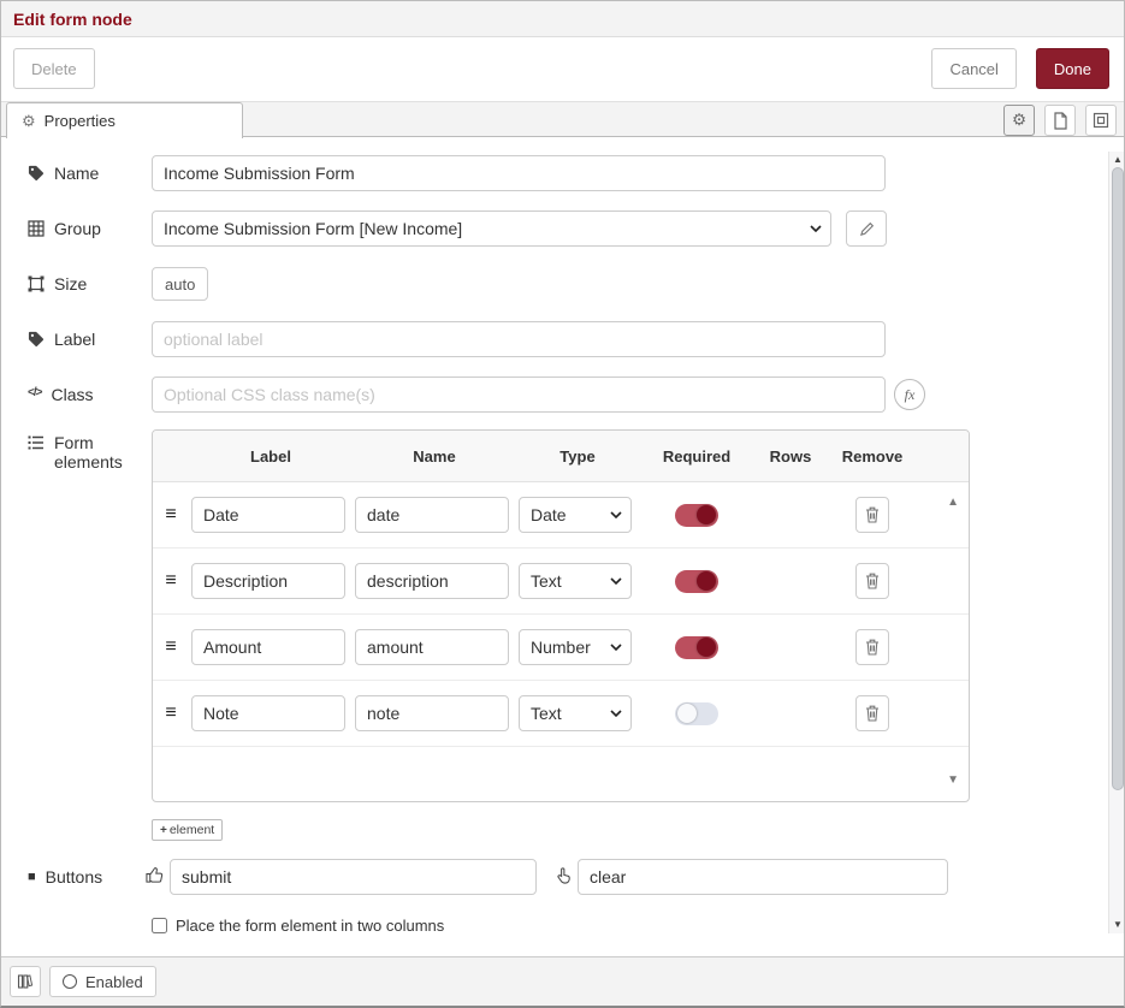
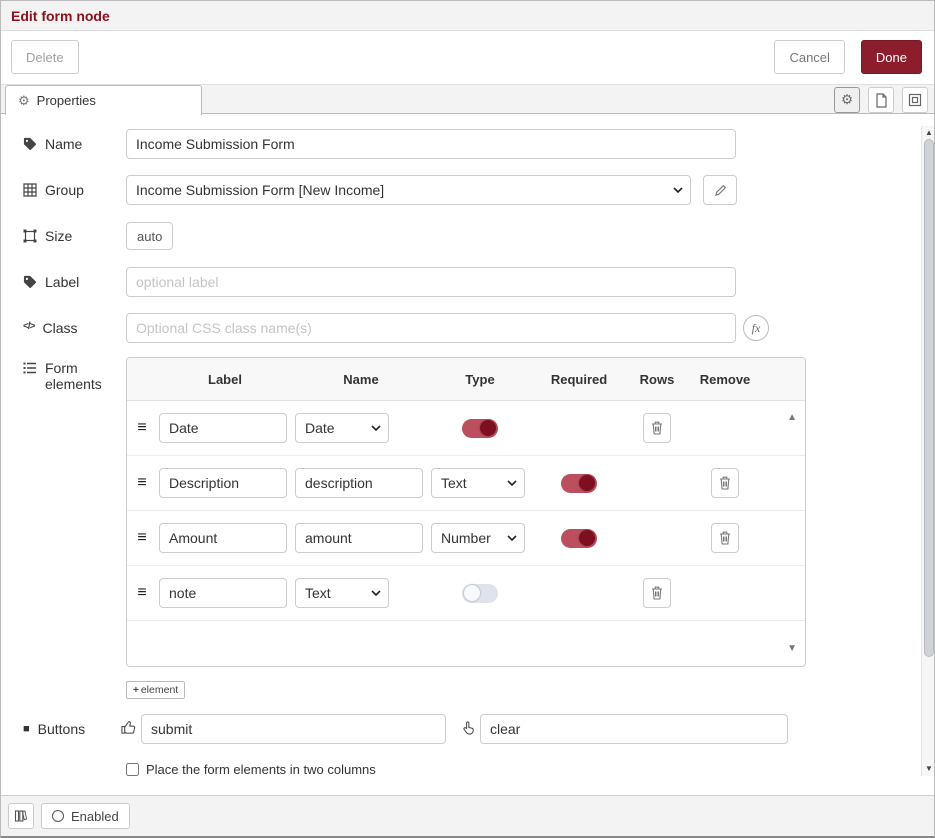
  Edit form node
  Delete
  Cancel
  Done
  ⚙
  Properties
  ⚙
  Name
  Income Submission Form
  Group
  Income Submission Form [New Income]
  Size
  auto
  Label
  optional label
  </>
  Class
  Optional CSS class name(s)
  fx
  Form elements
  Label
  Name
  Type
  Required
  Rows
  Remove
  ≡
  Date
- date
  Date
  ≡
  Description
  description
  Text
  ≡
  Amount
  amount
  Number
  ≡
- Note
  note
  Text
  ▲
  ▼
  +
  element
  ■
  Buttons
  submit
  clear
- Place the form element in two columns
+ Place the form elements in two columns
  Enabled
  ▲
  ▼
